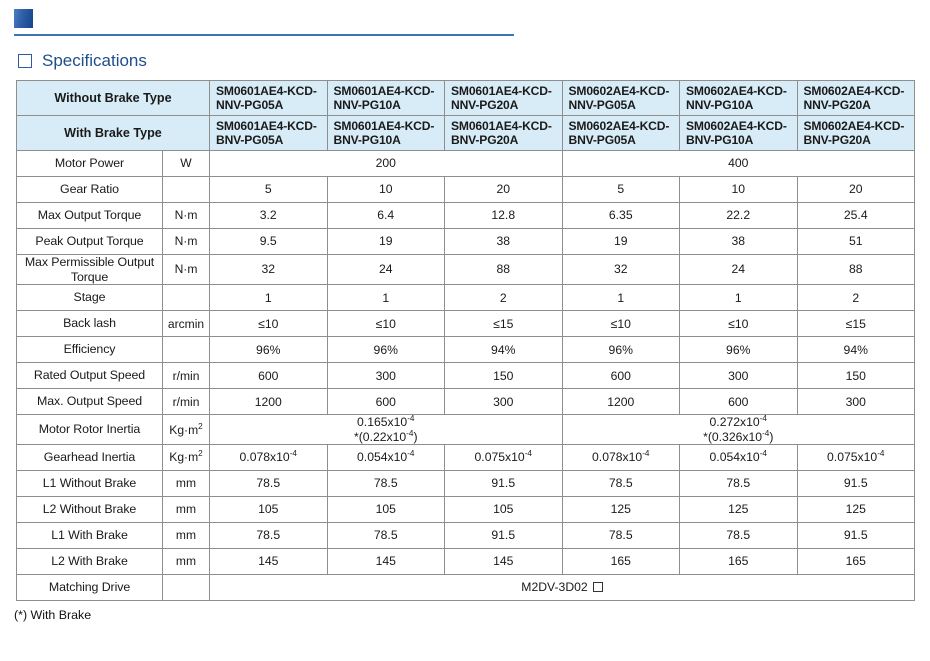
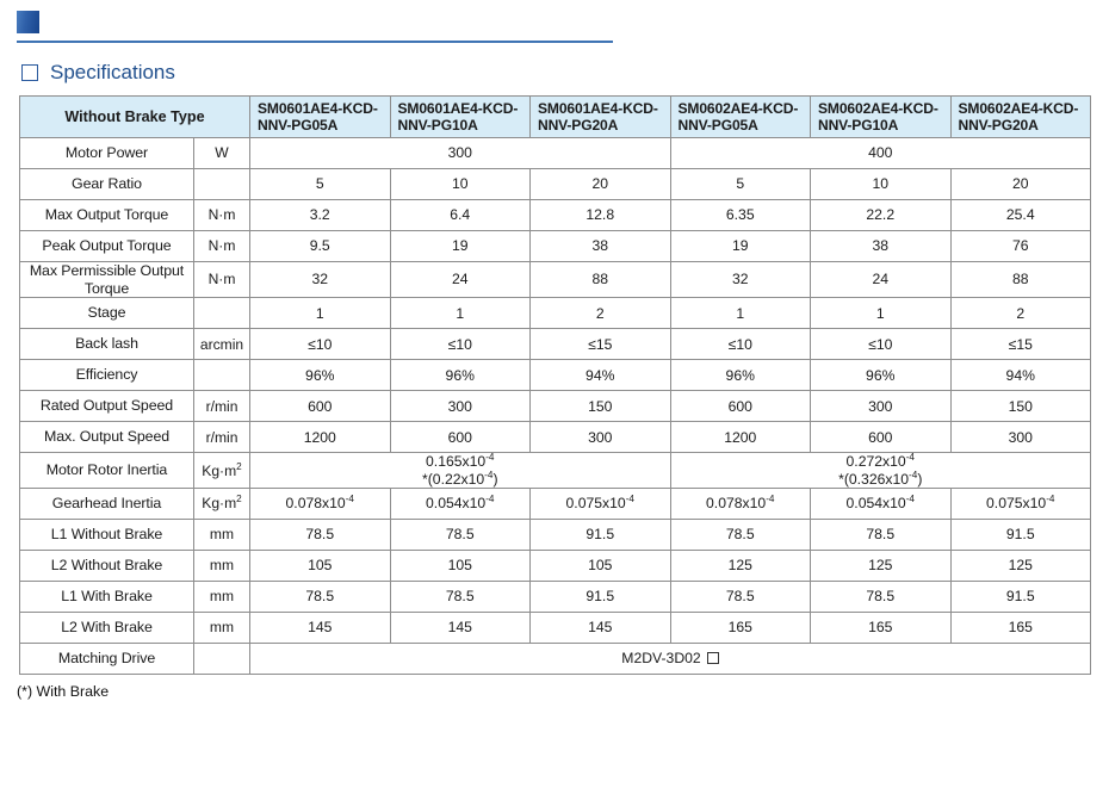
  Specifications
  Without Brake Type	SM0601AE4-KCD-NNV-PG05A	SM0601AE4-KCD-NNV-PG10A	SM0601AE4-KCD-NNV-PG20A	SM0602AE4-KCD-NNV-PG05A	SM0602AE4-KCD-NNV-PG10A	SM0602AE4-KCD-NNV-PG20A
- With Brake Type	SM0601AE4-KCD-BNV-PG05A	SM0601AE4-KCD-BNV-PG10A	SM0601AE4-KCD-BNV-PG20A	SM0602AE4-KCD-BNV-PG05A	SM0602AE4-KCD-BNV-PG10A	SM0602AE4-KCD-BNV-PG20A
- Motor Power	W	200	400
+ Motor Power	W	300	400
  Gear Ratio		5	10	20	5	10	20
  Max Output Torque	N·m	3.2	6.4	12.8	6.35	22.2	25.4
- Peak Output Torque	N·m	9.5	19	38	19	38	51
+ Peak Output Torque	N·m	9.5	19	38	19	38	76
  Max Permissible Output Torque	N·m	32	24	88	32	24	88
  Stage		1	1	2	1	1	2
  Back lash	arcmin	≤10	≤10	≤15	≤10	≤10	≤15
  Efficiency		96%	96%	94%	96%	96%	94%
  Rated Output Speed	r/min	600	300	150	600	300	150
  Max. Output Speed	r/min	1200	600	300	1200	600	300
  Motor Rotor Inertia	Kg·m2	0.165x10-4*(0.22x10-4)	0.272x10-4*(0.326x10-4)
  Gearhead Inertia	Kg·m2	0.078x10-4	0.054x10-4	0.075x10-4	0.078x10-4	0.054x10-4	0.075x10-4
  L1 Without Brake	mm	78.5	78.5	91.5	78.5	78.5	91.5
  L2 Without Brake	mm	105	105	105	125	125	125
  L1 With Brake	mm	78.5	78.5	91.5	78.5	78.5	91.5
  L2 With Brake	mm	145	145	145	165	165	165
  Matching Drive		M2DV-3D02
  (*) With Brake
